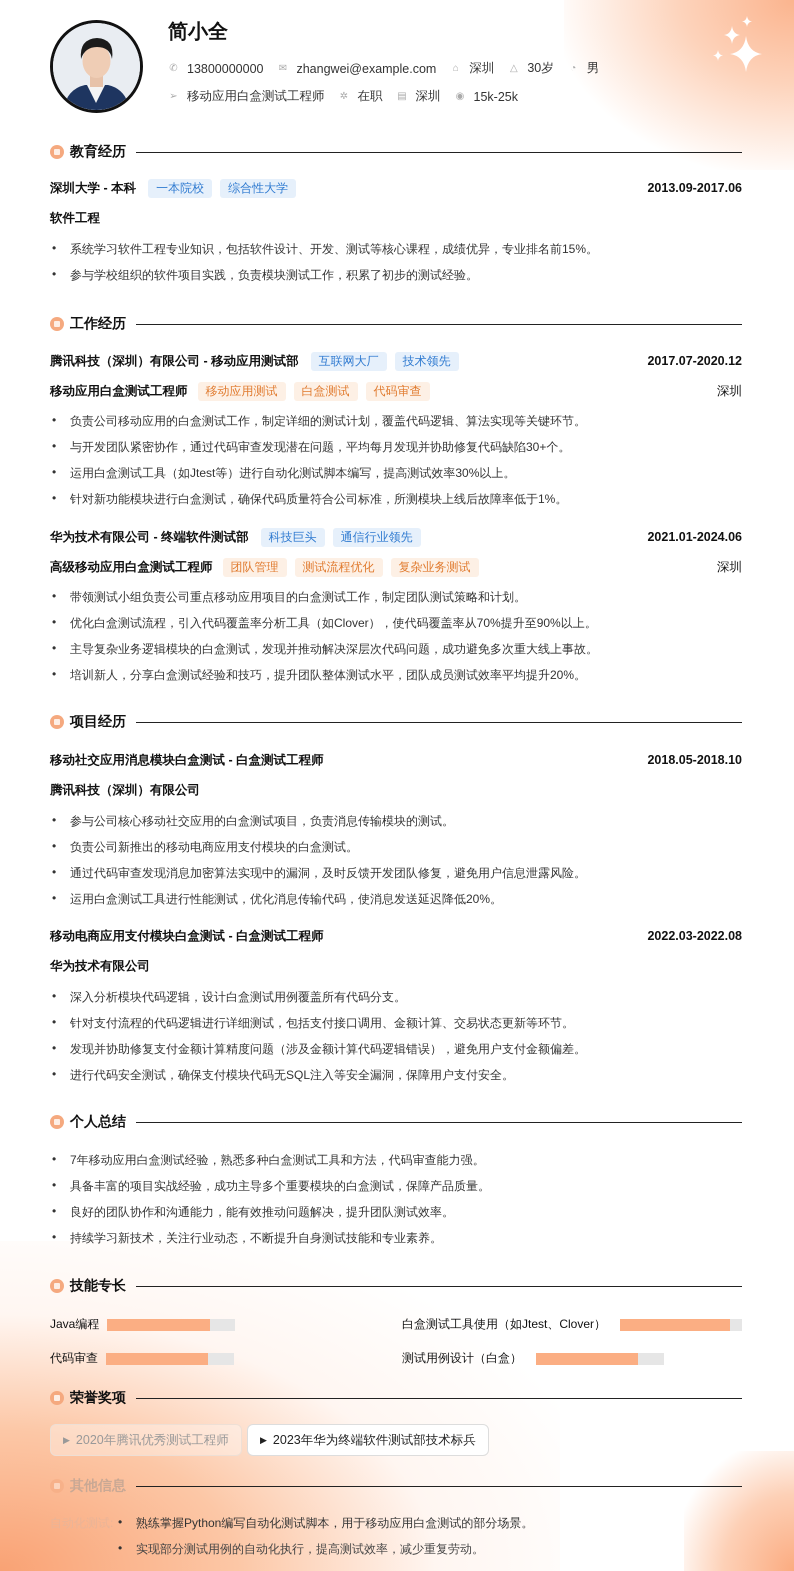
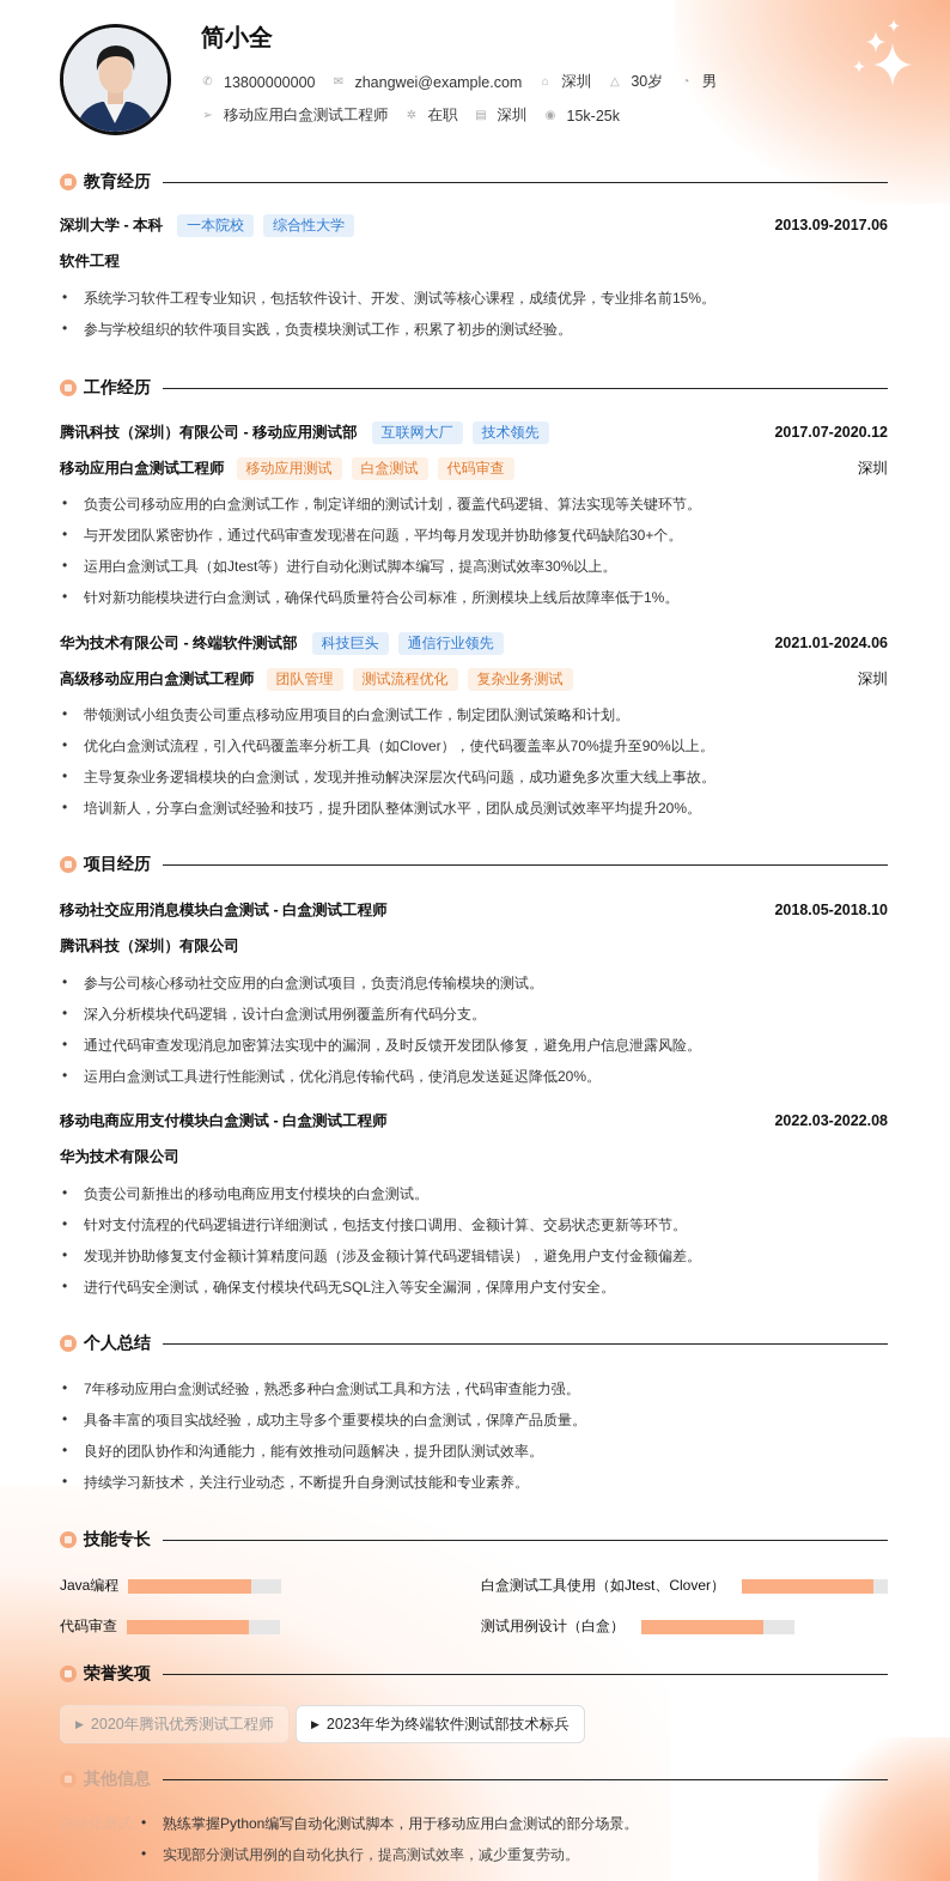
  简小全
  ✆
  13800000000
  ✉
  zhangwei@example.com
  ⌂
  深圳
  △
  30岁
  ◔
  男
  ➢
  移动应用白盒测试工程师
  ✲
  在职
  ▤
  深圳
  ◉
  15k-25k
  教育经历
  深圳大学 - 本科
  一本院校
  综合性大学
  2013.09-2017.06
  软件工程
  系统学习软件工程专业知识，包括软件设计、开发、测试等核心课程，成绩优异，专业排名前15%。
  参与学校组织的软件项目实践，负责模块测试工作，积累了初步的测试经验。
  工作经历
  腾讯科技（深圳）有限公司 - 移动应用测试部
  互联网大厂
  技术领先
  2017.07-2020.12
  移动应用白盒测试工程师
  移动应用测试
  白盒测试
  代码审查
  深圳
  负责公司移动应用的白盒测试工作，制定详细的测试计划，覆盖代码逻辑、算法实现等关键环节。
  与开发团队紧密协作，通过代码审查发现潜在问题，平均每月发现并协助修复代码缺陷30+个。
  运用白盒测试工具（如Jtest等）进行自动化测试脚本编写，提高测试效率30%以上。
  针对新功能模块进行白盒测试，确保代码质量符合公司标准，所测模块上线后故障率低于1%。
  华为技术有限公司 - 终端软件测试部
  科技巨头
  通信行业领先
  2021.01-2024.06
  高级移动应用白盒测试工程师
  团队管理
  测试流程优化
  复杂业务测试
  深圳
  带领测试小组负责公司重点移动应用项目的白盒测试工作，制定团队测试策略和计划。
  优化白盒测试流程，引入代码覆盖率分析工具（如Clover），使代码覆盖率从70%提升至90%以上。
  主导复杂业务逻辑模块的白盒测试，发现并推动解决深层次代码问题，成功避免多次重大线上事故。
  培训新人，分享白盒测试经验和技巧，提升团队整体测试水平，团队成员测试效率平均提升20%。
  项目经历
  移动社交应用消息模块白盒测试 - 白盒测试工程师
  2018.05-2018.10
  腾讯科技（深圳）有限公司
  参与公司核心移动社交应用的白盒测试项目，负责消息传输模块的测试。
- 负责公司新推出的移动电商应用支付模块的白盒测试。
+ 深入分析模块代码逻辑，设计白盒测试用例覆盖所有代码分支。
  通过代码审查发现消息加密算法实现中的漏洞，及时反馈开发团队修复，避免用户信息泄露风险。
  运用白盒测试工具进行性能测试，优化消息传输代码，使消息发送延迟降低20%。
  移动电商应用支付模块白盒测试 - 白盒测试工程师
  2022.03-2022.08
  华为技术有限公司
- 深入分析模块代码逻辑，设计白盒测试用例覆盖所有代码分支。
+ 负责公司新推出的移动电商应用支付模块的白盒测试。
  针对支付流程的代码逻辑进行详细测试，包括支付接口调用、金额计算、交易状态更新等环节。
  发现并协助修复支付金额计算精度问题（涉及金额计算代码逻辑错误），避免用户支付金额偏差。
  进行代码安全测试，确保支付模块代码无SQL注入等安全漏洞，保障用户支付安全。
  个人总结
  7年移动应用白盒测试经验，熟悉多种白盒测试工具和方法，代码审查能力强。
  具备丰富的项目实战经验，成功主导多个重要模块的白盒测试，保障产品质量。
  良好的团队协作和沟通能力，能有效推动问题解决，提升团队测试效率。
  持续学习新技术，关注行业动态，不断提升自身测试技能和专业素养。
  技能专长
  Java编程
  白盒测试工具使用（如Jtest、Clover）
  代码审查
  测试用例设计（白盒）
  荣誉奖项
  ▶
  2020年腾讯优秀测试工程师
  ▶
  2023年华为终端软件测试部技术标兵
  其他信息
  熟练掌握Python编写自动化测试脚本，用于移动应用白盒测试的部分场景。
  实现部分测试用例的自动化执行，提高测试效率，减少重复劳动。
